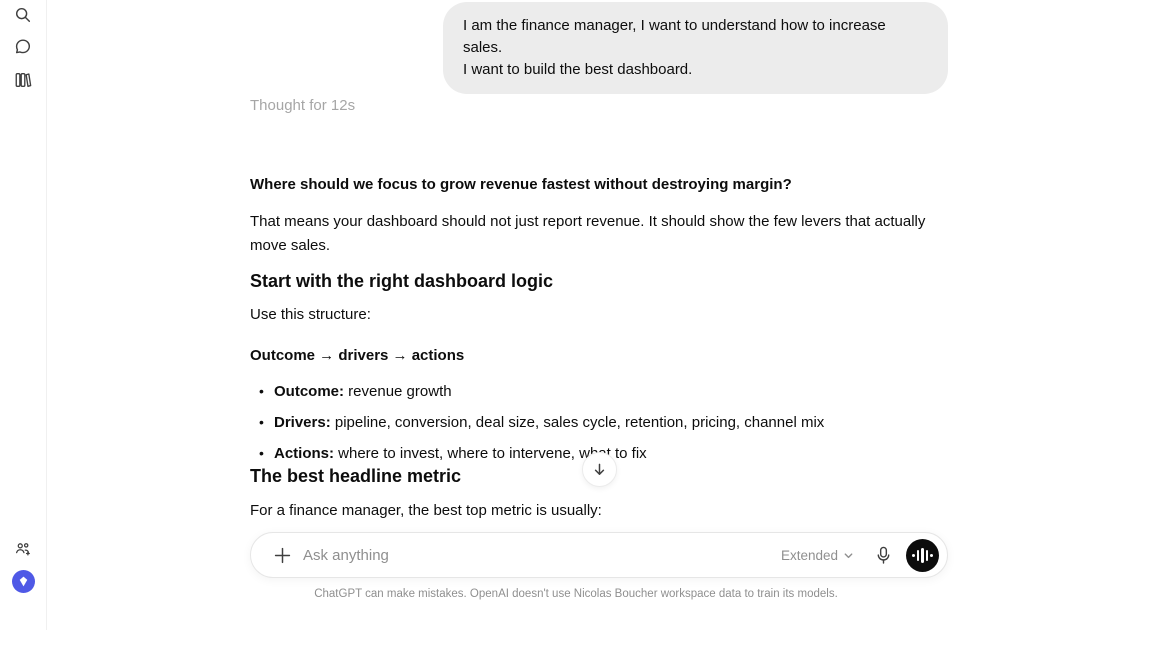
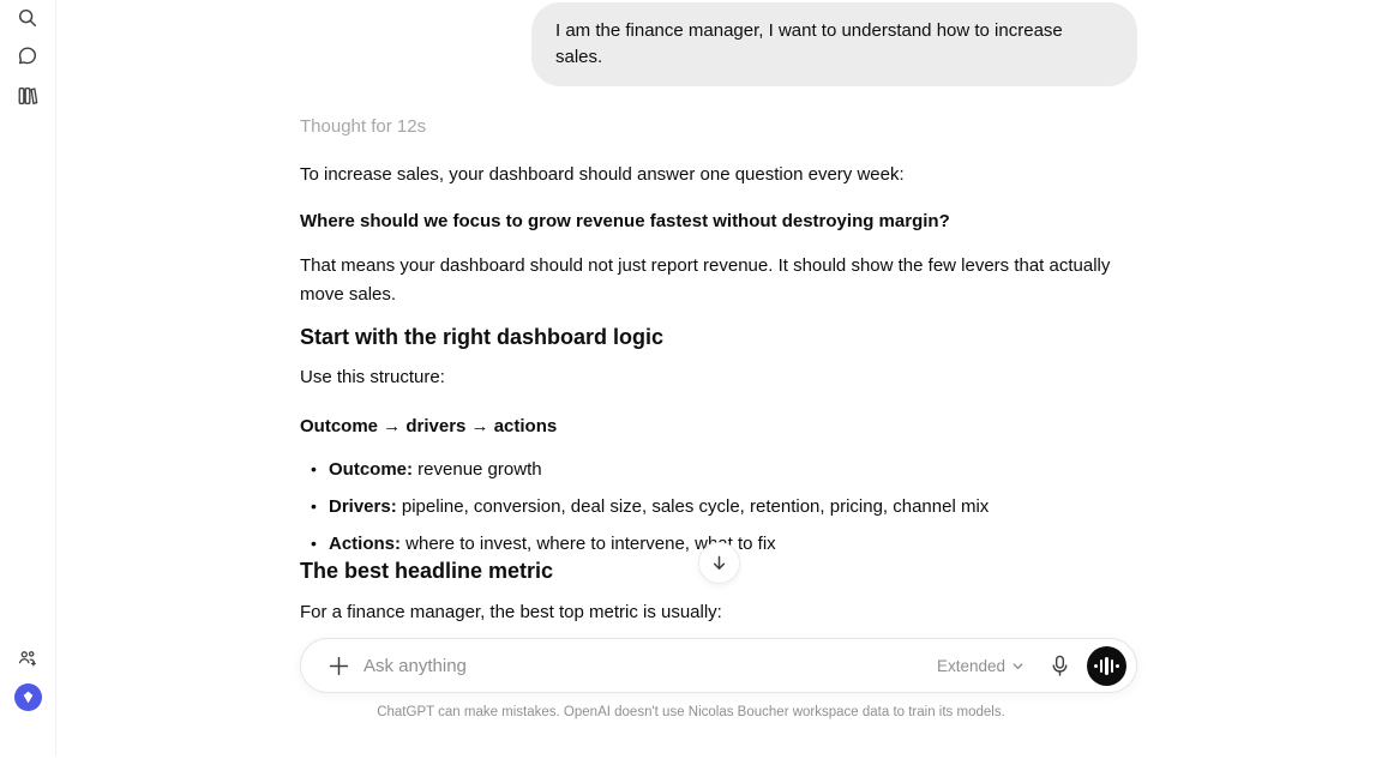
  I am the finance manager, I want to understand how to increase sales.
- I want to build the best dashboard.
  Thought for 12s
+ To increase sales, your dashboard should answer one question every week:
  Where should we focus to grow revenue fastest without destroying margin?
  That means your dashboard should not just report revenue. It should show the few levers that actually move sales.
  Start with the right dashboard logic
  Use this structure:
  Outcome → drivers → actions
  •
  Outcome: revenue growth
  •
  Drivers: pipeline, conversion, deal size, sales cycle, retention, pricing, channel mix
  •
  Actions: where to invest, where to intervene, wt to fix
  The best headline metric
  For a finance manager, the best top metric is usually:
  Ask anything
  Extended
  ChatGPT can make mistakes. OpenAI doesn't use Nicolas Boucher workspace data to train its models.
